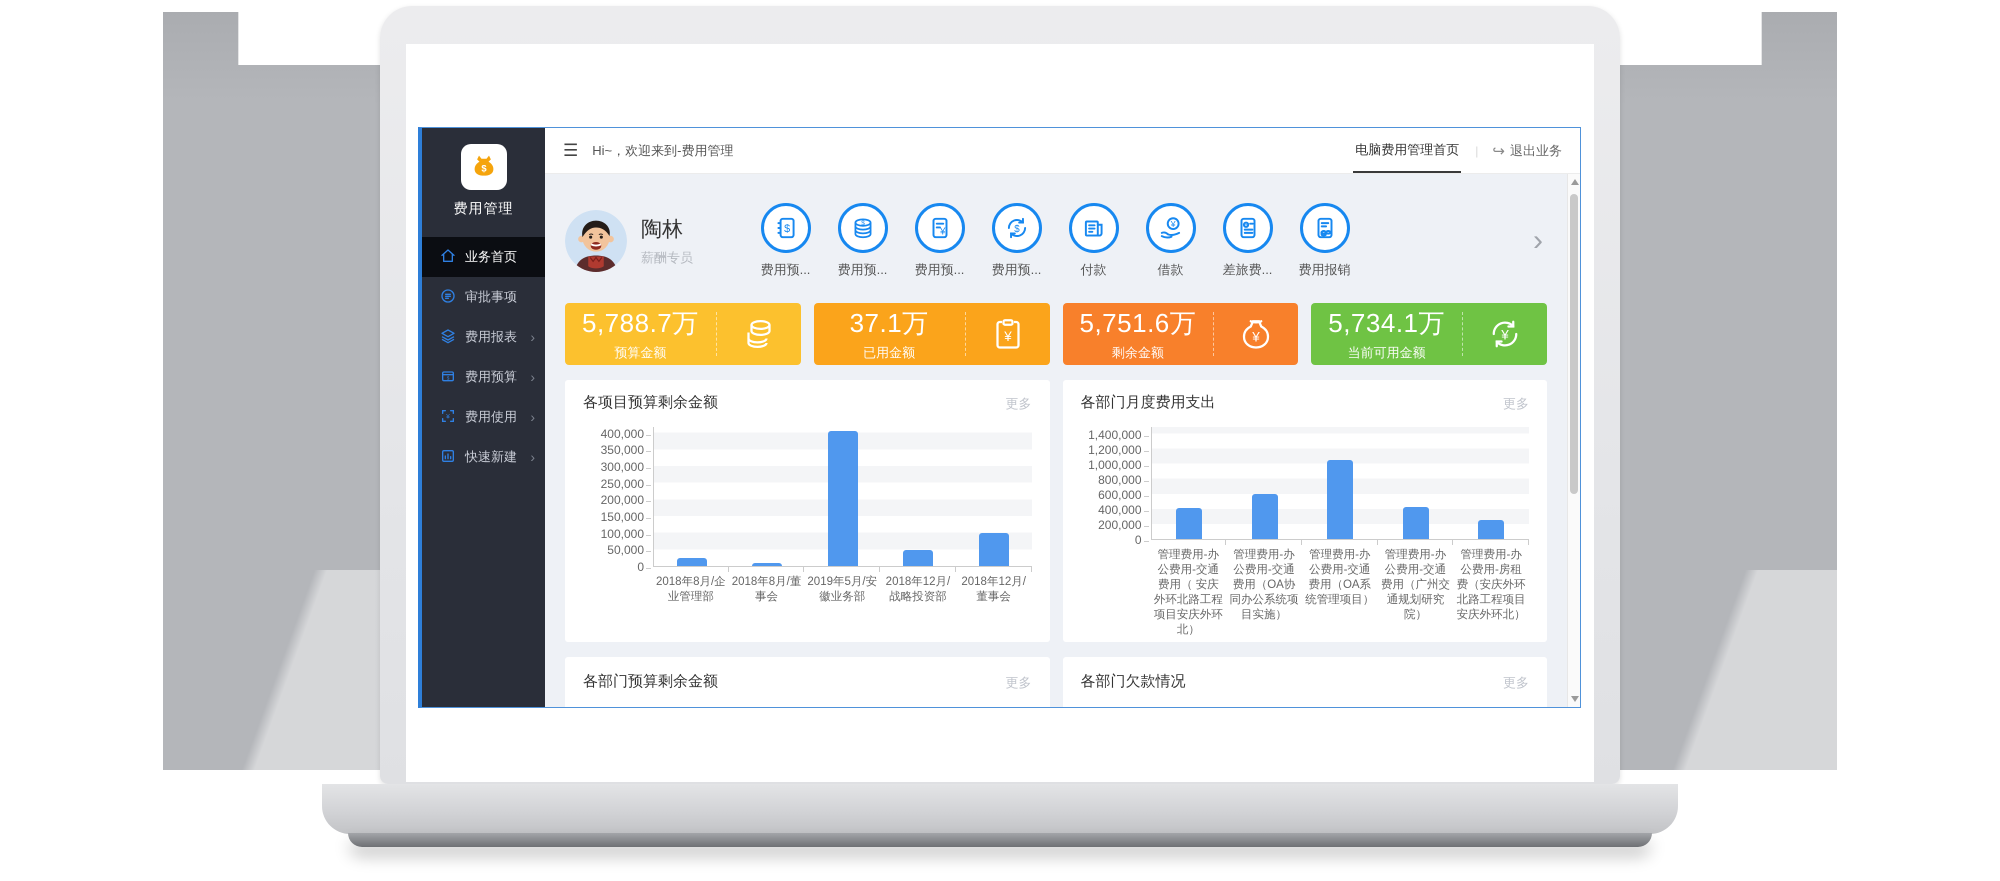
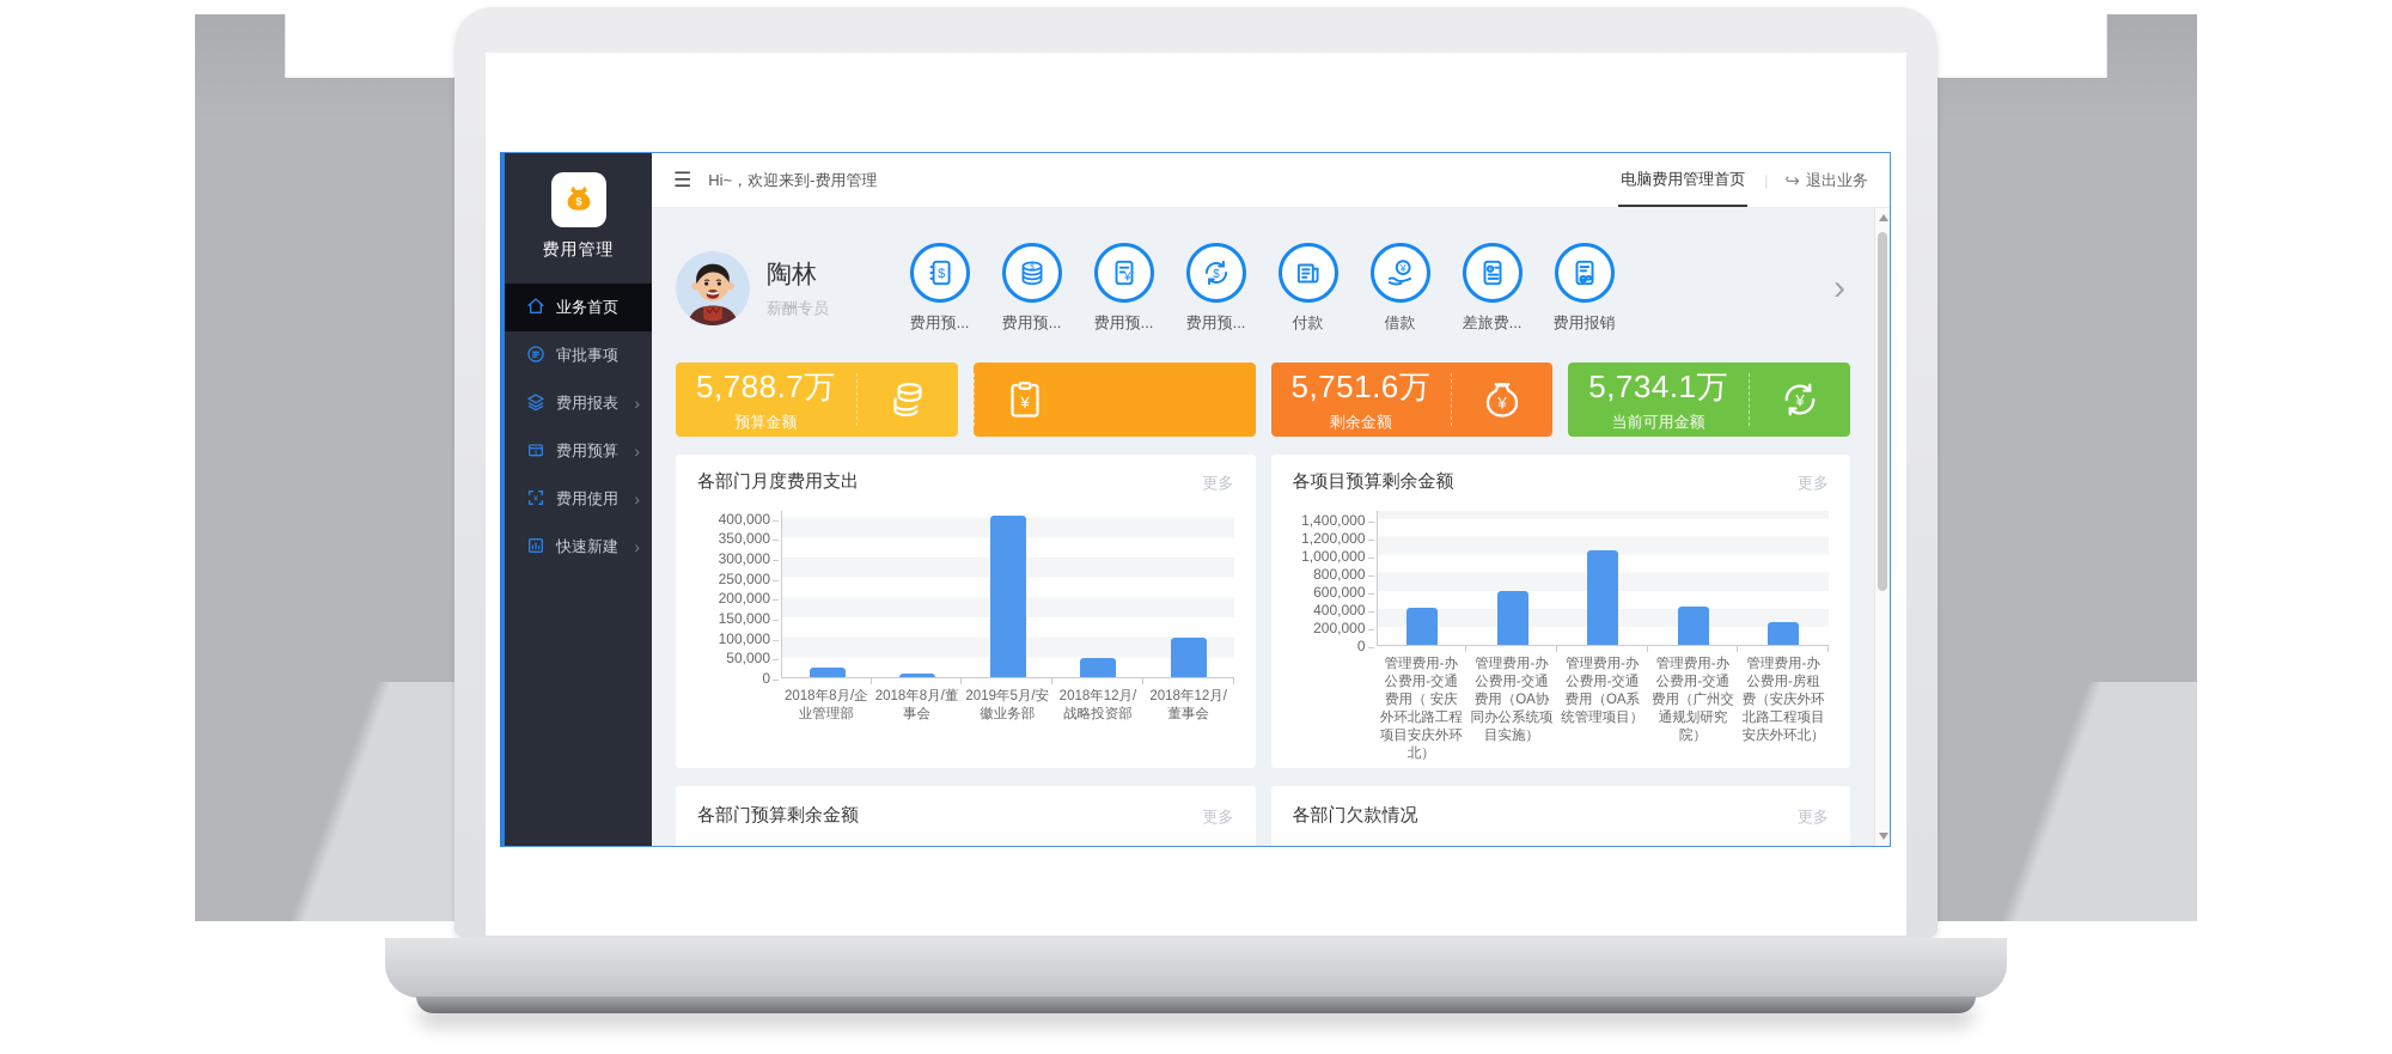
  $
  费用管理
  业务首页
  审批事项
  费用报表
  ›
  费用预算
  ›
  费用使用
  ›
  快速新建
  ›
  ☰
  Hi~，欢迎来到-费用管理
  电脑费用管理首页
  |
  ↪
  退出业务
  陶林
  薪酬专员
  $
  费用预...
  费用预...
  ¥
  费用预...
  $
  费用预...
  付款
  ¥
  借款
  差旅费...
  费用报销
  ›
  5,788.7万
  预算金额
- 37.1万
- 已用金额
  ¥
  5,751.6万
  剩余金额
  ¥
  5,734.1万
  当前可用金额
  ¥
- 各项目预算剩余金额
+ 各部门月度费用支出
  更多
  0
  50,000
  100,000
  150,000
  200,000
  250,000
  300,000
  350,000
  400,000
  2018年8月/企业管理部
  2018年8月/董事会
  2019年5月/安徽业务部
  2018年12月/战略投资部
  2018年12月/董事会
- 各部门月度费用支出
+ 各项目预算剩余金额
  更多
  0
  200,000
  400,000
  600,000
  800,000
  1,000,000
  1,200,000
  1,400,000
  管理费用-办公费用-交通费用（ 安庆外环北路工程项目安庆外环北）
  管理费用-办公费用-交通费用（OA协同办公系统项目实施）
  管理费用-办公费用-交通费用（OA系统管理项目）
  管理费用-办公费用-交通费用（广州交通规划研究院）
  管理费用-办公费用-房租费（安庆外环北路工程项目安庆外环北）
  各部门预算剩余金额
  更多
  各部门欠款情况
  更多
